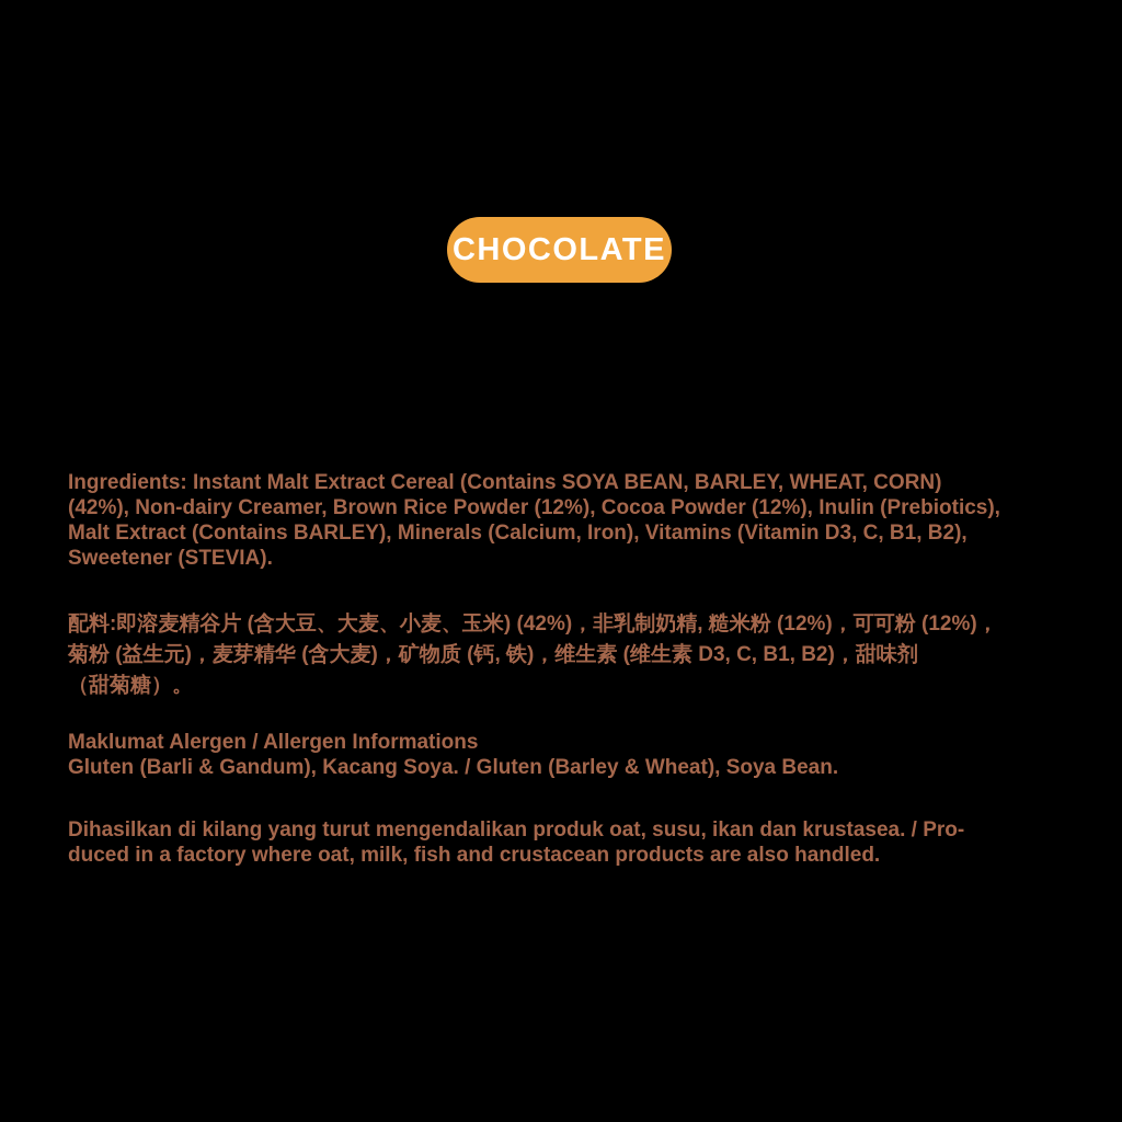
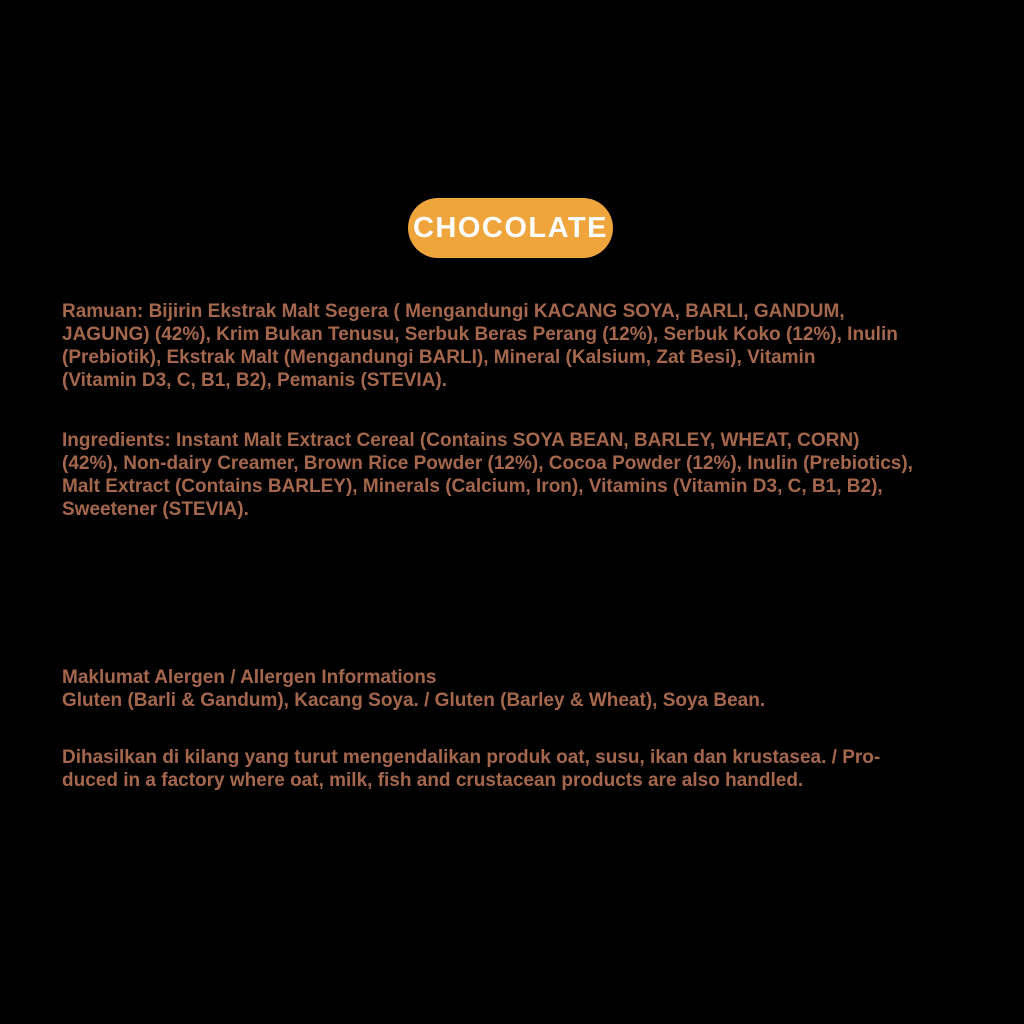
  CHOCOLATE
+ Ramuan: Bijirin Ekstrak Malt Segera ( Mengandungi KACANG SOYA, BARLI, GANDUM,
+ JAGUNG) (42%), Krim Bukan Tenusu, Serbuk Beras Perang (12%), Serbuk Koko (12%), Inulin
+ (Prebiotik), Ekstrak Malt (Mengandungi BARLI), Mineral (Kalsium, Zat Besi), Vitamin
+ (Vitamin D3, C, B1, B2), Pemanis (STEVIA).
  Ingredients: Instant Malt Extract Cereal (Contains SOYA BEAN, BARLEY, WHEAT, CORN)
  (42%), Non-dairy Creamer, Brown Rice Powder (12%), Cocoa Powder (12%), Inulin (Prebiotics),
  Malt Extract (Contains BARLEY), Minerals (Calcium, Iron), Vitamins (Vitamin D3, C, B1, B2),
  Sweetener (STEVIA).
- 配料:即溶麦精谷片 (含大豆、大麦、小麦、玉米) (42%)，非乳制奶精, 糙米粉 (12%)，可可粉 (12%)，
- 菊粉 (益生元)，麦芽精华 (含大麦)，矿物质 (钙, 铁)，维生素 (维生素 D3, C, B1, B2)，甜味剂
- （甜菊糖）。
  Maklumat Alergen / Allergen Informations
  Gluten (Barli & Gandum), Kacang Soya. / Gluten (Barley & Wheat), Soya Bean.
  Dihasilkan di kilang yang turut mengendalikan produk oat, susu, ikan dan krustasea. / Pro-
  duced in a factory where oat, milk, fish and crustacean products are also handled.
